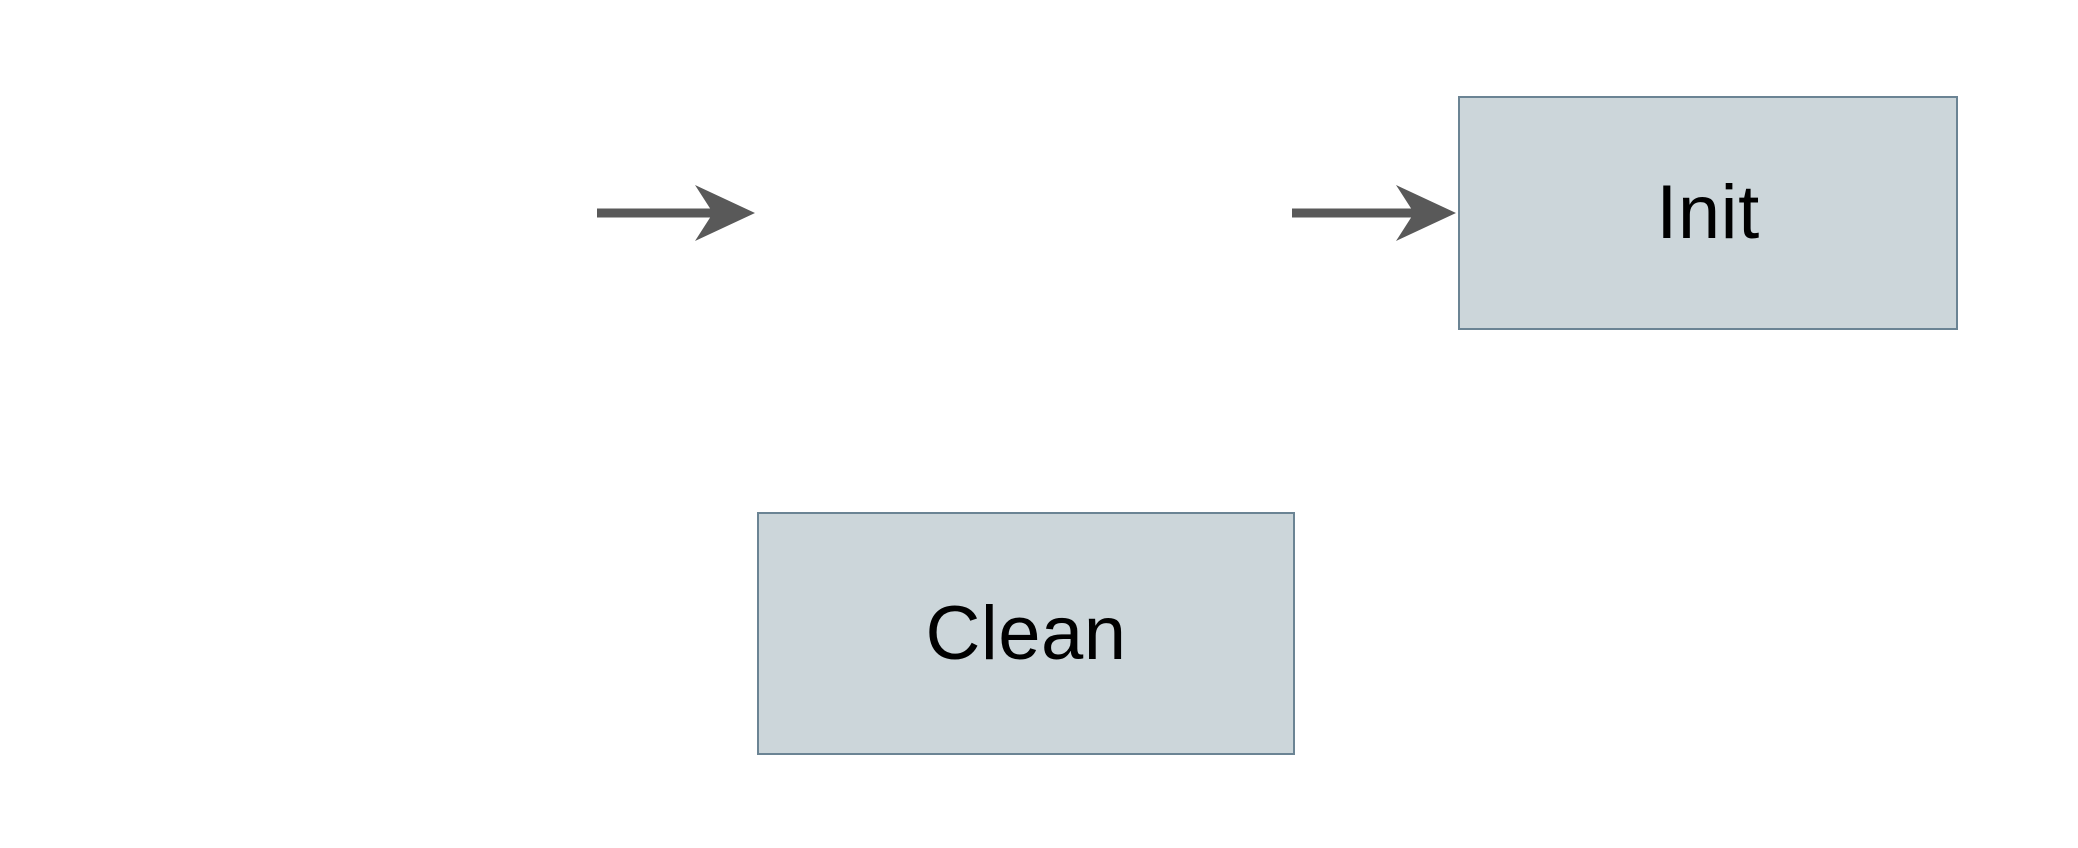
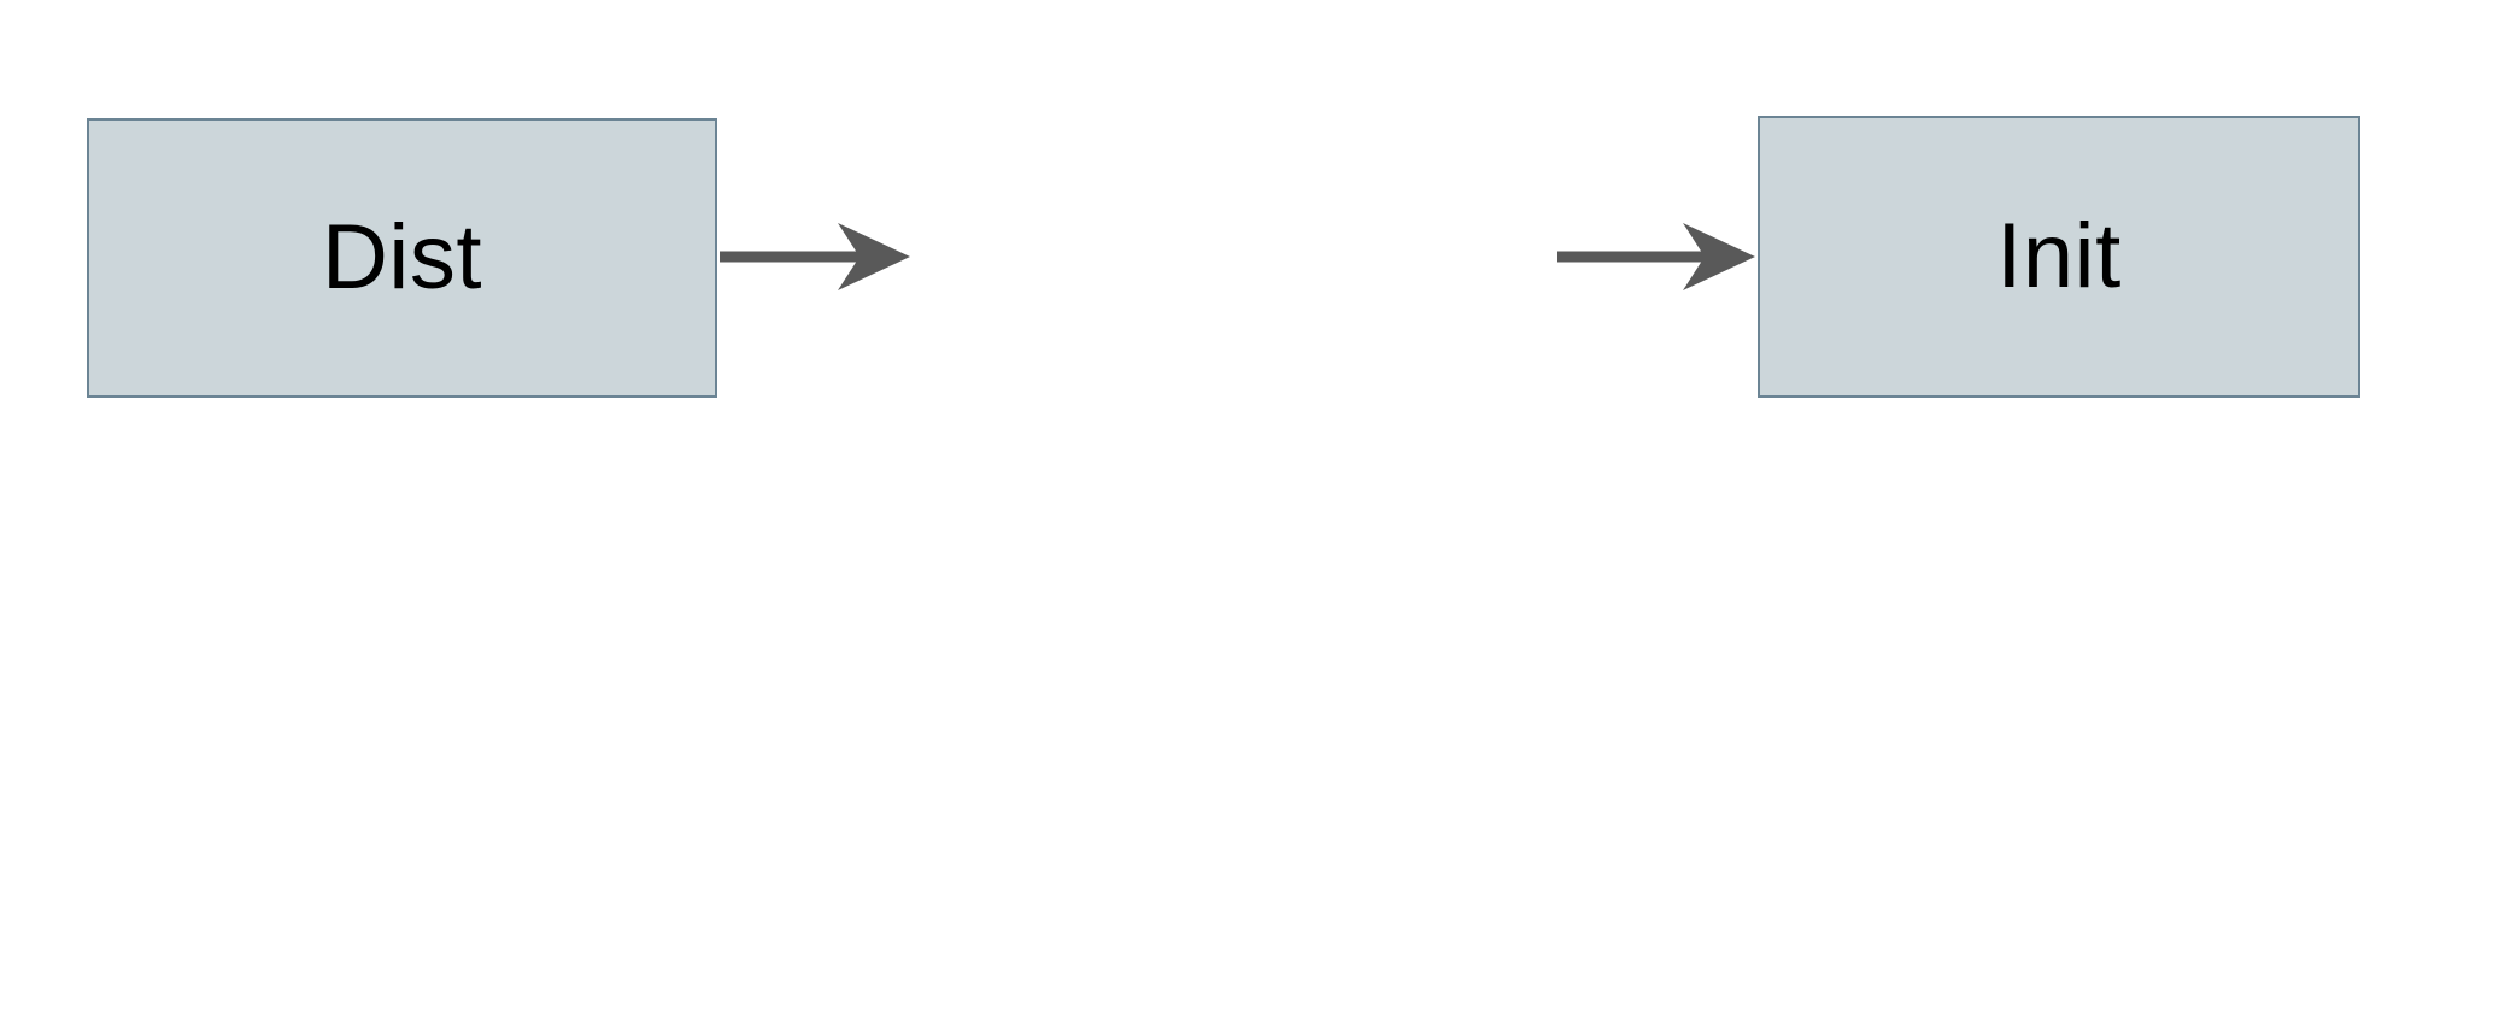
+ Dist
  Init
- Clean
